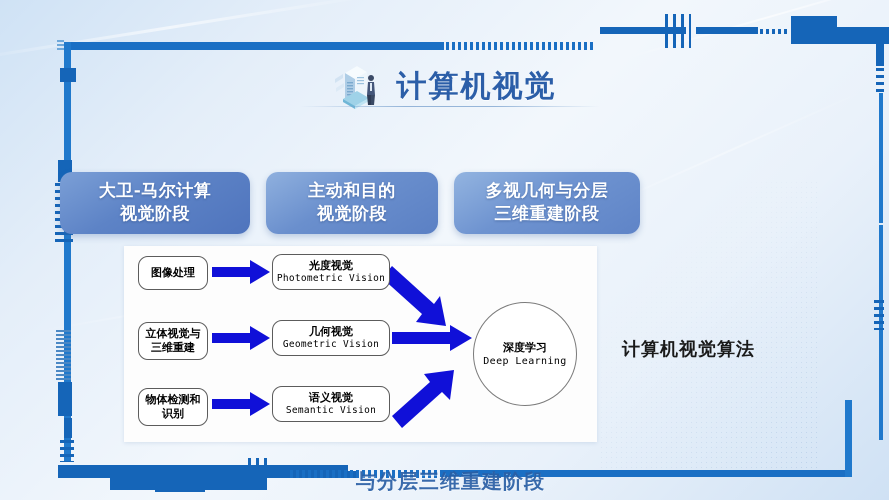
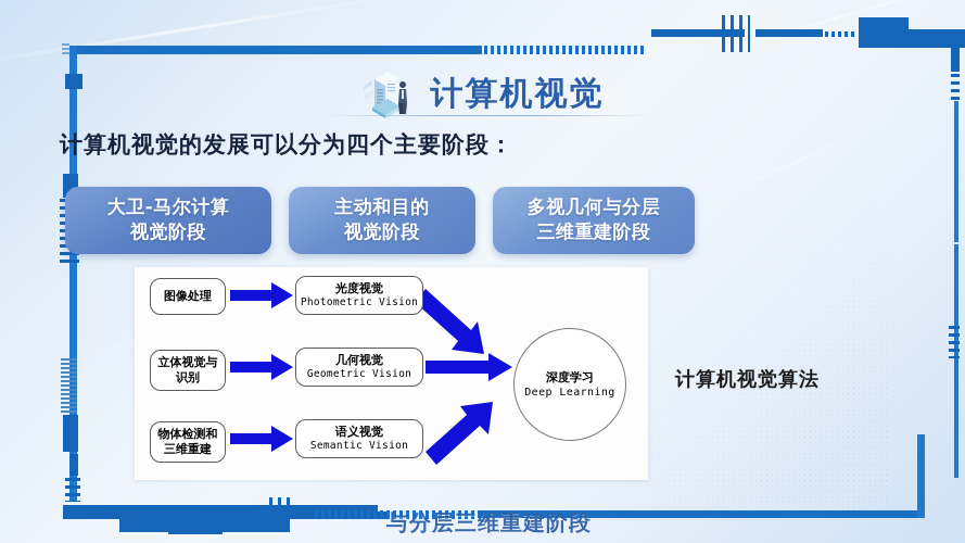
  计算机视觉
+ 计算机视觉的发展可以分为四个主要阶段：
  大卫-马尔计算
  视觉阶段
  主动和目的
  视觉阶段
  多视几何与分层
  三维重建阶段
  图像处理
  立体视觉与
- 三维重建
+ 识别
  物体检测和
- 识别
+ 三维重建
  光度视觉
  Photometric Vision
  几何视觉
  Geometric Vision
  语义视觉
  Semantic Vision
  深度学习
  Deep Learning
  计算机视觉算法
  与分层三维重建阶段
